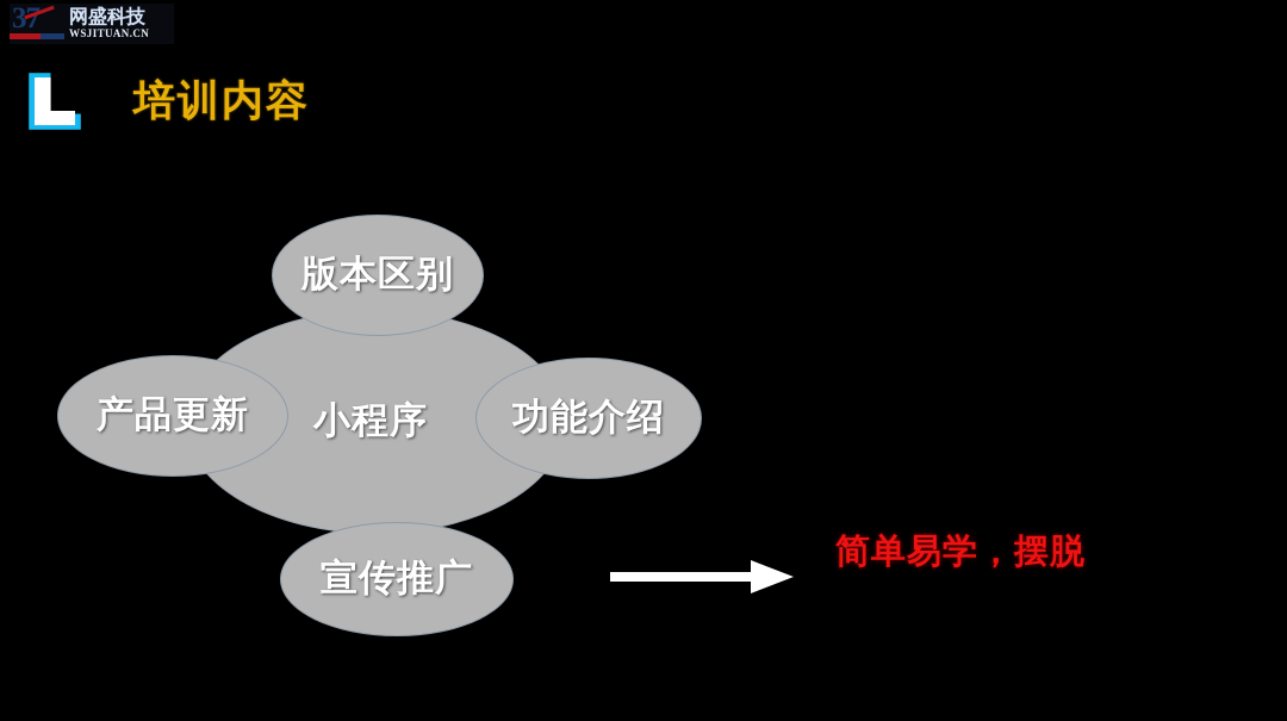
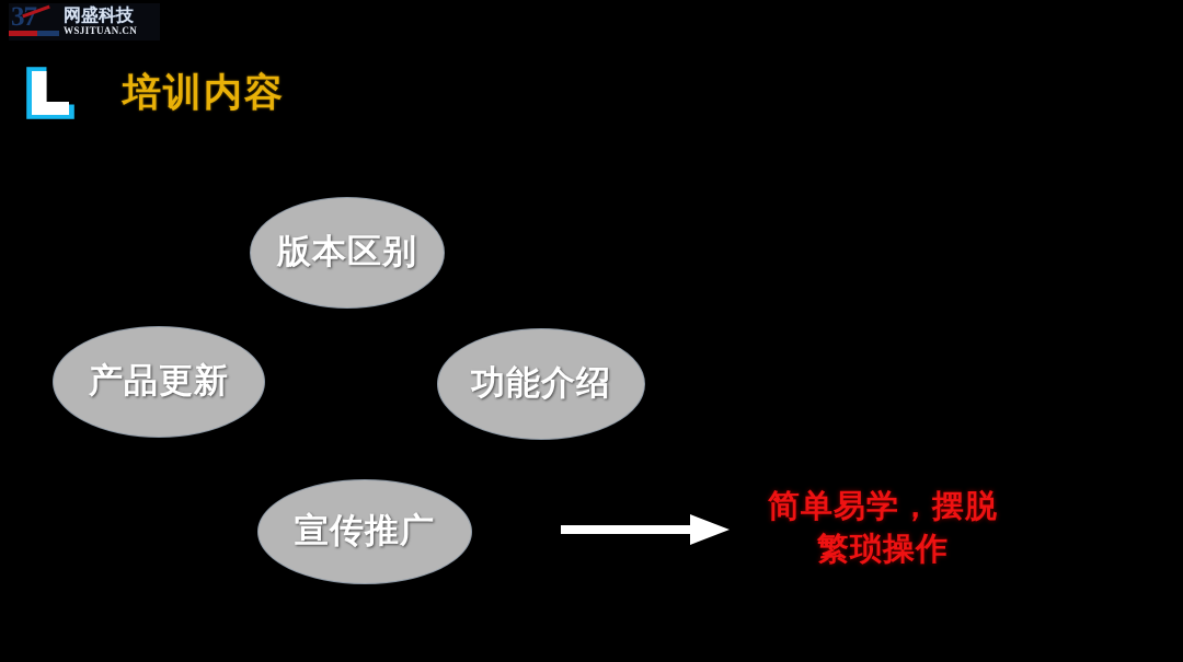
  37
  网盛科技
  WSJITUAN.CN
  培训内容
- 小程序
  版本区别
  产品更新
  功能介绍
  宣传推广
  简单易学，摆脱
+ 繁琐操作
